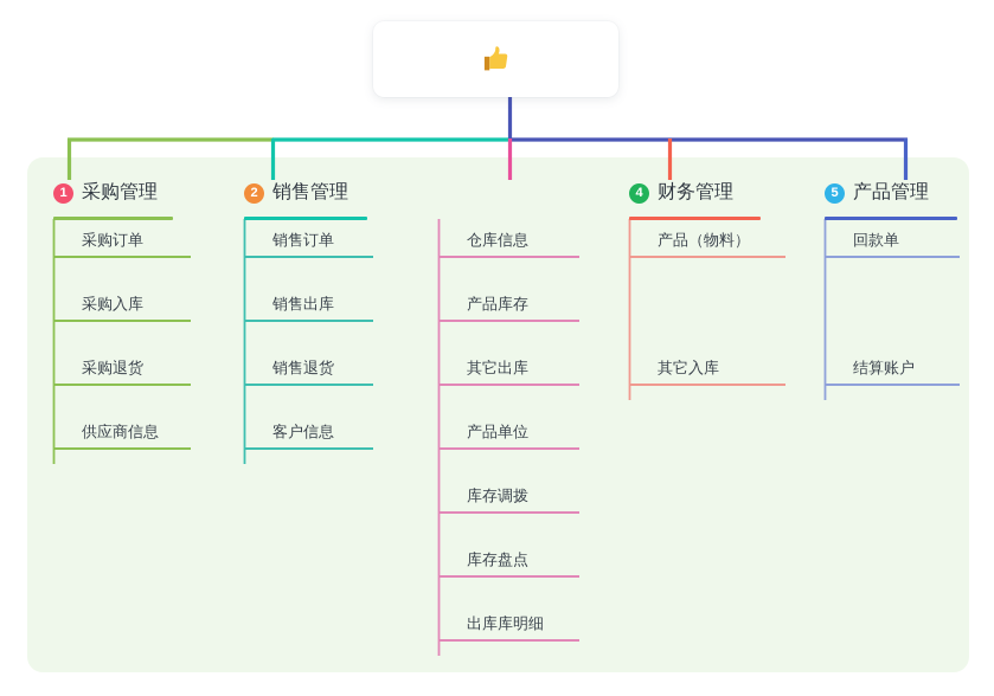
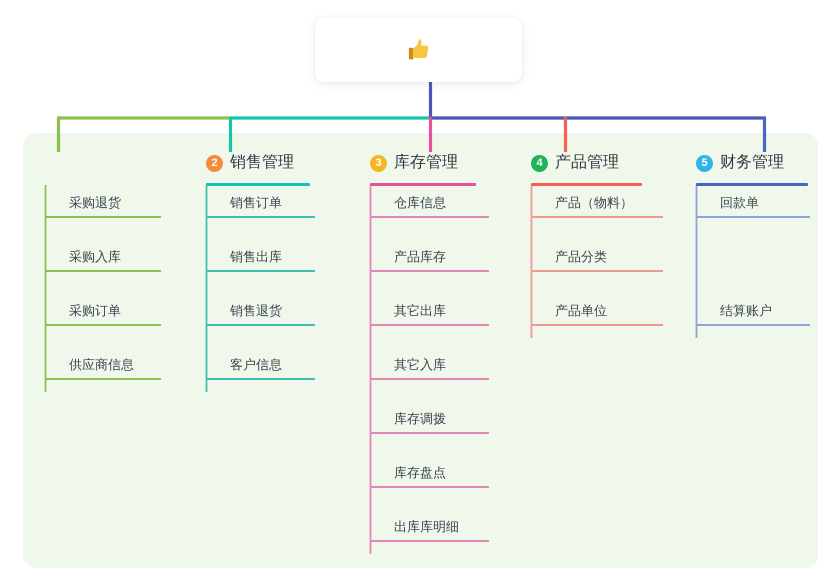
- 1
- 采购管理
  2
  销售管理
+ 3
+ 库存管理
  4
- 财务管理
+ 产品管理
  5
- 产品管理
+ 财务管理
- 采购订单
+ 采购退货
  采购入库
- 采购退货
+ 采购订单
  供应商信息
  销售订单
  销售出库
  销售退货
  客户信息
  仓库信息
  产品库存
  其它出库
- 产品单位
+ 其它入库
  库存调拨
  库存盘点
  出库库明细
  产品（物料）
+ 产品分类
- 其它入库
+ 产品单位
  回款单
  结算账户
